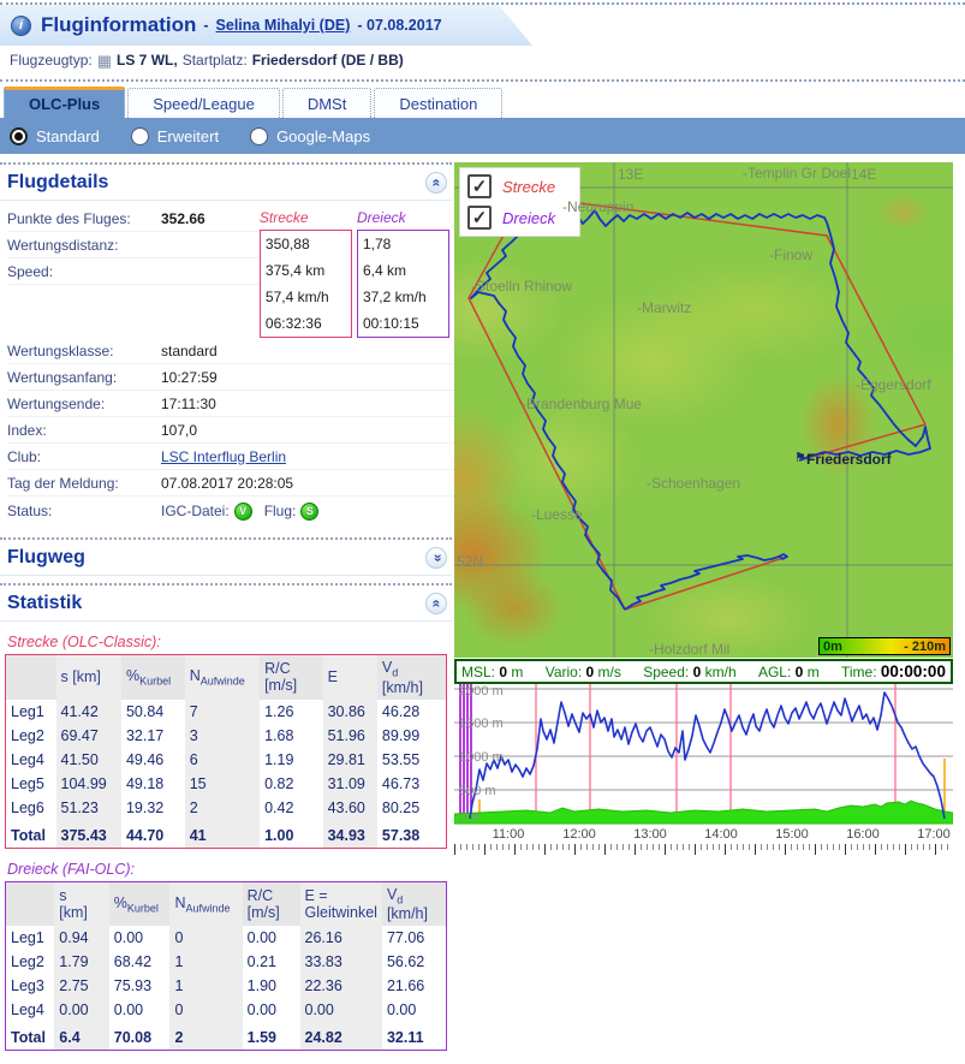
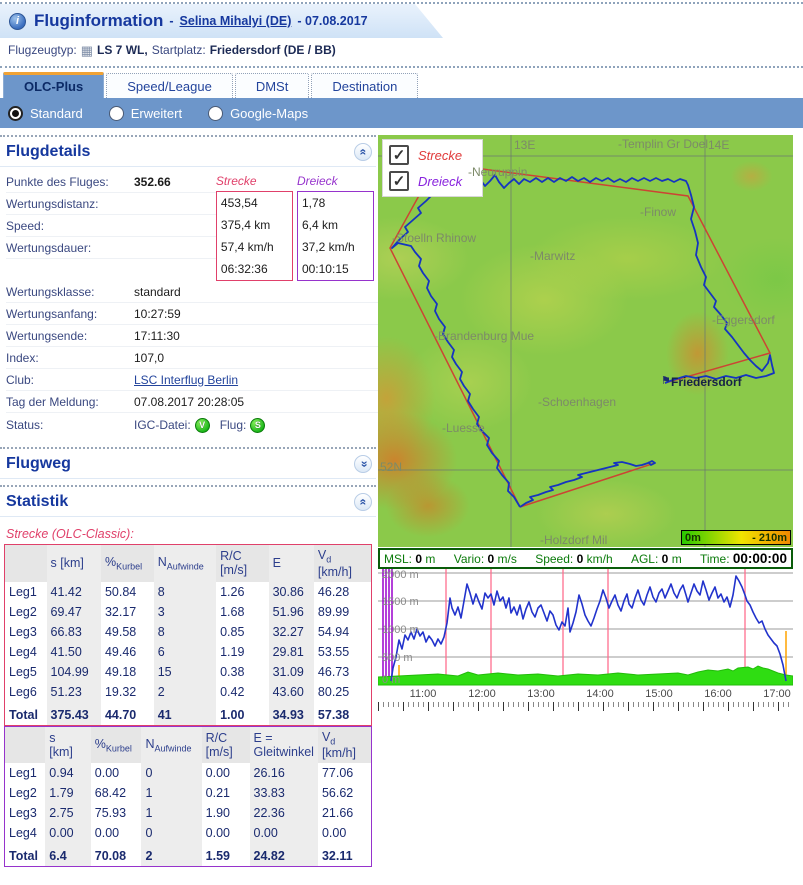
  i
  Fluginformation
  -
  Selina Mihalyi (DE)
  - 07.08.2017
  Flugzeugtyp:
  ▦
  LS 7 WL,
  Startplatz:
  Friedersdorf (DE / BB)
  OLC-Plus
  Speed/League
  DMSt
  Destination
  Standard
  Erweitert
  Google-Maps
  Flugdetails
  Punkte des Fluges:
  352.66
  Wertungsdistanz:
  Speed:
+ Wertungsdauer:
  Strecke
- 350,88
+ 453,54
  375,4 km
  57,4 km/h
  06:32:36
  Dreieck
  1,78
  6,4 km
  37,2 km/h
  00:10:15
  Wertungsklasse:
  standard
  Wertungsanfang:
  10:27:59
  Wertungsende:
  17:11:30
  Index:
  107,0
  Club:
  LSC Interflug Berlin
  Tag der Meldung:
  07.08.2017 20:28:05
  Status:
  IGC-Datei:
  V
  Flug:
  S
  Flugweg
  Statistik
  Strecke (OLC-Classic):
  	s [km]	%Kurbel	NAufwinde	R/C [m/s]	E	Vd [km/h]
- Leg1	41.42	50.84	7	1.26	30.86	46.28
+ Leg1	41.42	50.84	8	1.26	30.86	46.28
  Leg2	69.47	32.17	3	1.68	51.96	89.99
+ Leg3	66.83	49.58	8	0.85	32.27	54.94
  Leg4	41.50	49.46	6	1.19	29.81	53.55
- Leg5	104.99	49.18	15	0.82	31.09	46.73
+ Leg5	104.99	49.18	15	0.38	31.09	46.73
  Leg6	51.23	19.32	2	0.42	43.60	80.25
  Total	375.43	44.70	41	1.00	34.93	57.38
- Dreieck (FAI-OLC):
  	s[km]	%Kurbel	NAufwinde	R/C[m/s]	E =Gleitwinkel	Vd[km/h]
  Leg1	0.94	0.00	0	0.00	26.16	77.06
  Leg2	1.79	68.42	1	0.21	33.83	56.62
  Leg3	2.75	75.93	1	1.90	22.36	21.66
  Leg4	0.00	0.00	0	0.00	0.00	0.00
  Total	6.4	70.08	2	1.59	24.82	32.11
  ✓
  Strecke
  ✓
  Dreieck
  0m
  - 210m
  13E
  -Templin Gr Doel
  14E
  -Neuruppin
  -Finow
  -Stoelln Rhinow
  -Marwitz
  -Eggersdorf
  -Brandenburg Mue
  -Schoenhagen
  -Luesse
  52N
  -Holzdorf Mil
  Friedersdorf
  ⚑
  MSL: 0 m
  Vario: 0 m/s
  Speed: 0 km/h
  AGL: 0 m
  Time: 00:00:00
  2000 m
  1500 m
  1000 m
  500 m
  0 m
  11:00
  12:00
  13:00
  14:00
  15:00
  16:00
  17:00
